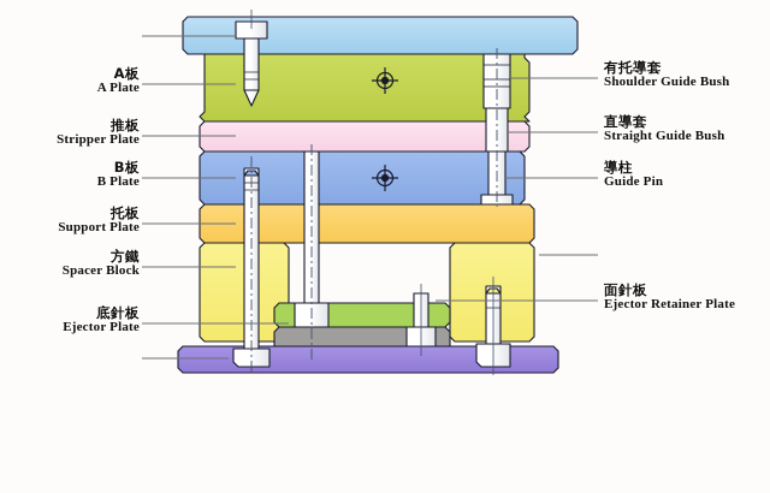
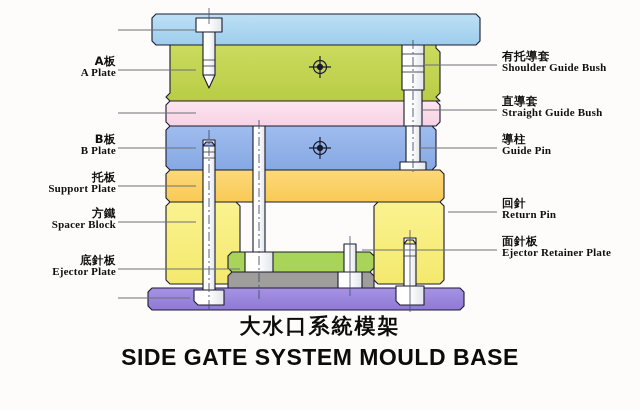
  A板
  A Plate
- 推板
- Stripper Plate
  B板
  B Plate
  托板
  Support Plate
  方鐵
  Spacer Block
  底針板
  Ejector Plate
  有托導套
  Shoulder Guide Bush
  直導套
  Straight Guide Bush
  導柱
  Guide Pin
+ 回針
+ Return Pin
  面針板
  Ejector Retainer Plate
+ 大水口系統模架
+ SIDE GATE SYSTEM MOULD BASE
